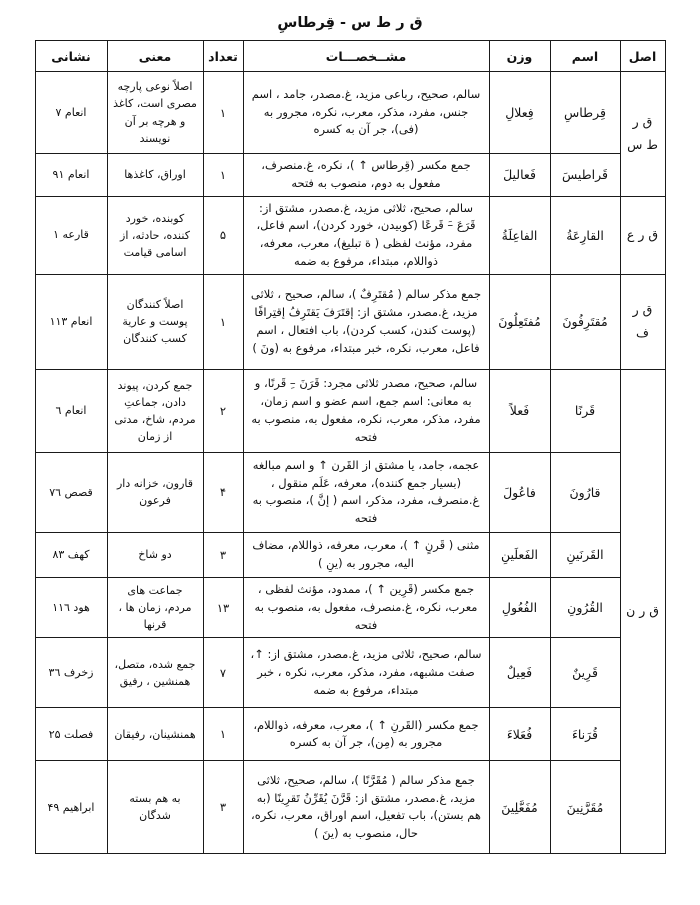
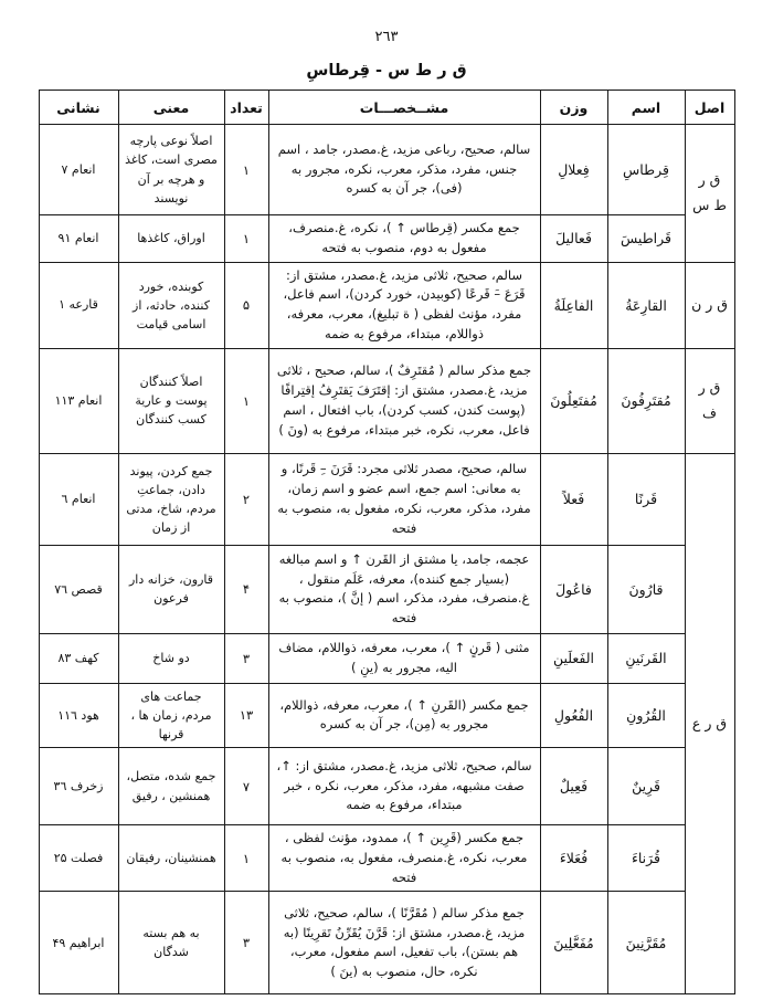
+ ٢٦٣
  ق ر ط س - قِرطاسِ
  اصل	اسم	وزن	مشــخصـــات	تعداد	معنی	نشانی
  ق ر ط س	قِرطاسِ	فِعلالِ	سالم، صحیح، رباعی مزید، غ.مصدر، جامد ، اسم جنس، مفرد، مذکر، معرب، نکره، مجرور به (فی)، جر آن به کسره	١	اصلاً نوعی پارچه مصری است، کاغذ و هرچه بر آن نویسند	انعام ٧
  قَراطیسَ	فَعالیلَ	جمع مکسر (قِرطاس ↑ )، نکره، غ.منصرف، مفعول به دوم، منصوب به فتحه	١	اوراق، کاغذها	انعام ٩١
- ق ر ع	القارِعَةُ	الفاعِلَةُ	سالم، صحیح، ثلاثی مزید، غ.مصدر، مشتق از: قَرَعَ –َ قَرعًا (کوبیدن، خورد کردن)، اسم فاعل، مفرد، مؤنث لفظی ( ة تبلیغ)، معرب، معرفه، ذواللام، مبتداء، مرفوع به ضمه	۵	کوبنده، خورد کننده، حادثه، از اسامی قیامت	قارعه ١
+ ق ر ن	القارِعَةُ	الفاعِلَةُ	سالم، صحیح، ثلاثی مزید، غ.مصدر، مشتق از: قَرَعَ –َ قَرعًا (کوبیدن، خورد کردن)، اسم فاعل، مفرد، مؤنث لفظی ( ة تبلیغ)، معرب، معرفه، ذواللام، مبتداء، مرفوع به ضمه	۵	کوبنده، خورد کننده، حادثه، از اسامی قیامت	قارعه ١
  ق ر ف	مُقتَرِفُونَ	مُفتَعِلُونَ	جمع مذکر سالم ( مُقتَرِفٌ )، سالم، صحیح ، ثلاثی مزید، غ.مصدر، مشتق از: إقتَرَفَ یَقتَرِفُ إقتِرافًا (پوست کندن، کسب کردن)، باب افتعال ، اسم فاعل، معرب، نکره، خبر مبتداء، مرفوع به (ونَ )	١	اصلاً کنندگان پوست و عاریة کسب کنندگان	انعام ١١٣
- ق ر ن	قَرنًا	فَعلاً	سالم، صحیح، مصدر ثلاثی مجرد: قَرَنَ –ِ قَرنًا، و به معانی: اسم جمع، اسم عضو و اسم زمان، مفرد، مذکر، معرب، نکره، مفعول به، منصوب به فتحه	٢	جمع کردن، پیوند دادن، جماعتِ مردم، شاخ، مدتی از زمان	انعام ٦
+ ق ر ع	قَرنًا	فَعلاً	سالم، صحیح، مصدر ثلاثی مجرد: قَرَنَ –ِ قَرنًا، و به معانی: اسم جمع، اسم عضو و اسم زمان، مفرد، مذکر، معرب، نکره، مفعول به، منصوب به فتحه	٢	جمع کردن، پیوند دادن، جماعتِ مردم، شاخ، مدتی از زمان	انعام ٦
  قارُونَ	فاعُولَ	عجمه، جامد، یا مشتق از القَرن ↑ و اسم مبالغه (بسیار جمع کننده)، معرفه، عَلَم منقول ، غ.منصرف، مفرد، مذکر، اسم ( إنَّ )، منصوب به فتحه	۴	قارون، خزانه دار فرعون	قصص ٧٦
  القَرنَینِ	الفَعلَینِ	مثنی ( قَرنٍ ↑ )، معرب، معرفه، ذواللام، مضاف الیه، مجرور به (ینِ )	٣	دو شاخ	کهف ٨٣
- القُرُونِ	الفُعُولِ	جمع مکسر (قَرِین ↑ )، ممدود، مؤنث لفظی ، معرب، نکره، غ.منصرف، مفعول به، منصوب به فتحه	١٣	جماعت های مردم، زمان ها ، قرنها	هود ١١٦
+ القُرُونِ	الفُعُولِ	جمع مکسر (القَرنِ ↑ )، معرب، معرفه، ذواللام، مجرور به (مِن)، جر آن به کسره	١٣	جماعت های مردم، زمان ها ، قرنها	هود ١١٦
  قَرِینٌ	فَعِیلٌ	سالم، صحیح، ثلاثی مزید، غ.مصدر، مشتق از: ↑، صفت مشبهه، مفرد، مذکر، معرب، نکره ، خبر مبتداء، مرفوع به ضمه	٧	جمع شده، متصل، همنشین ، رفیق	زخرف ٣٦
- قُرَناءَ	فُعَلاءَ	جمع مکسر (القَرنِ ↑ )، معرب، معرفه، ذواللام، مجرور به (مِن)، جر آن به کسره	١	همنشینان، رفیقان	فصلت ٢۵
+ قُرَناءَ	فُعَلاءَ	جمع مکسر (قَرِین ↑ )، ممدود، مؤنث لفظی ، معرب، نکره، غ.منصرف، مفعول به، منصوب به فتحه	١	همنشینان، رفیقان	فصلت ٢۵
- مُقَرَّنِینَ	مُفَعَّلِینَ	جمع مذکر سالم ( مُقَرَّنًا )، سالم، صحیح، ثلاثی مزید، غ.مصدر، مشتق از: قَرَّنَ یُقَرِّنُ تَقرِینًا (به هم بستن)، باب تفعیل، اسم اوراق، معرب، نکره، حال، منصوب به (ینَ )	٣	به هم بسته شدگان	ابراهیم ۴٩
+ مُقَرَّنِینَ	مُفَعَّلِینَ	جمع مذکر سالم ( مُقَرَّنًا )، سالم، صحیح، ثلاثی مزید، غ.مصدر، مشتق از: قَرَّنَ یُقَرِّنُ تَقرِینًا (به هم بستن)، باب تفعیل، اسم مفعول، معرب، نکره، حال، منصوب به (ینَ )	٣	به هم بسته شدگان	ابراهیم ۴٩
